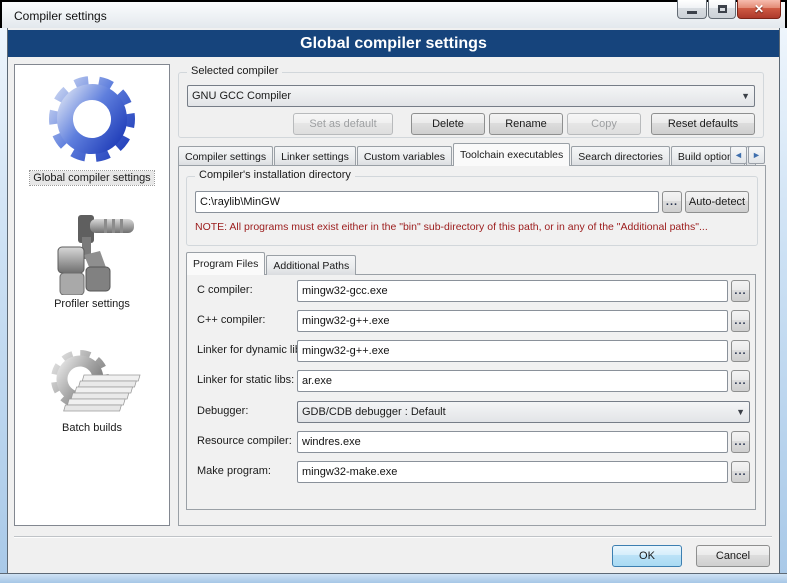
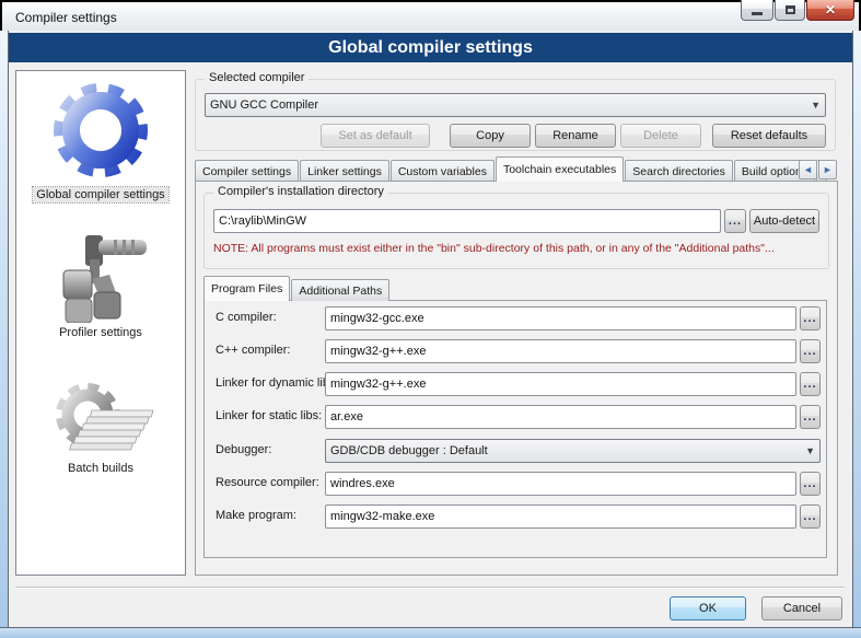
  Compiler settings
  ✕
  Global compiler settings
  Global compiler settings
  Profiler settings
  Batch builds
  Selected compiler
  GNU GCC Compiler
  ▼
  Set as default
- Delete
+ Copy
  Rename
- Copy
+ Delete
  Reset defaults
  Compiler settings
  Linker settings
  Custom variables
  Toolchain executables
  Search directories
  Build optio
  ◄
  ►
  Compiler's installation directory
  C:\raylib\MinGW
  ...
  Auto-detect
  NOTE: All programs must exist either in the "bin" sub-directory of this path, or in any of the "Additional paths"...
  Program Files
  Additional Paths
  C compiler:
  mingw32-gcc.exe
  ...
  C++ compiler:
  mingw32-g++.exe
  ...
  Linker for dynamic li
  mingw32-g++.exe
  ...
  Linker for static libs:
  ar.exe
  ...
  Debugger:
  GDB/CDB debugger : Default
  ▼
  Resource compiler:
  windres.exe
  ...
  Make program:
  mingw32-make.exe
  ...
  OK
  Cancel
